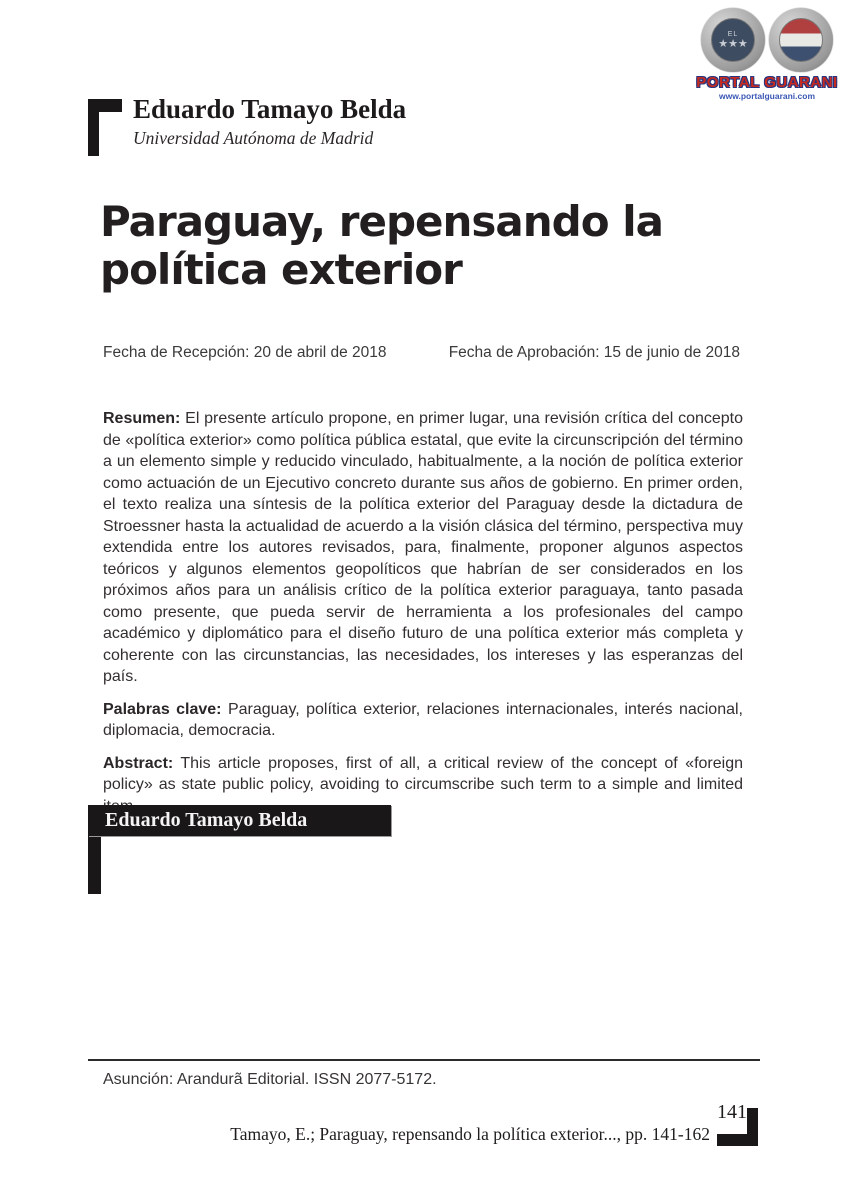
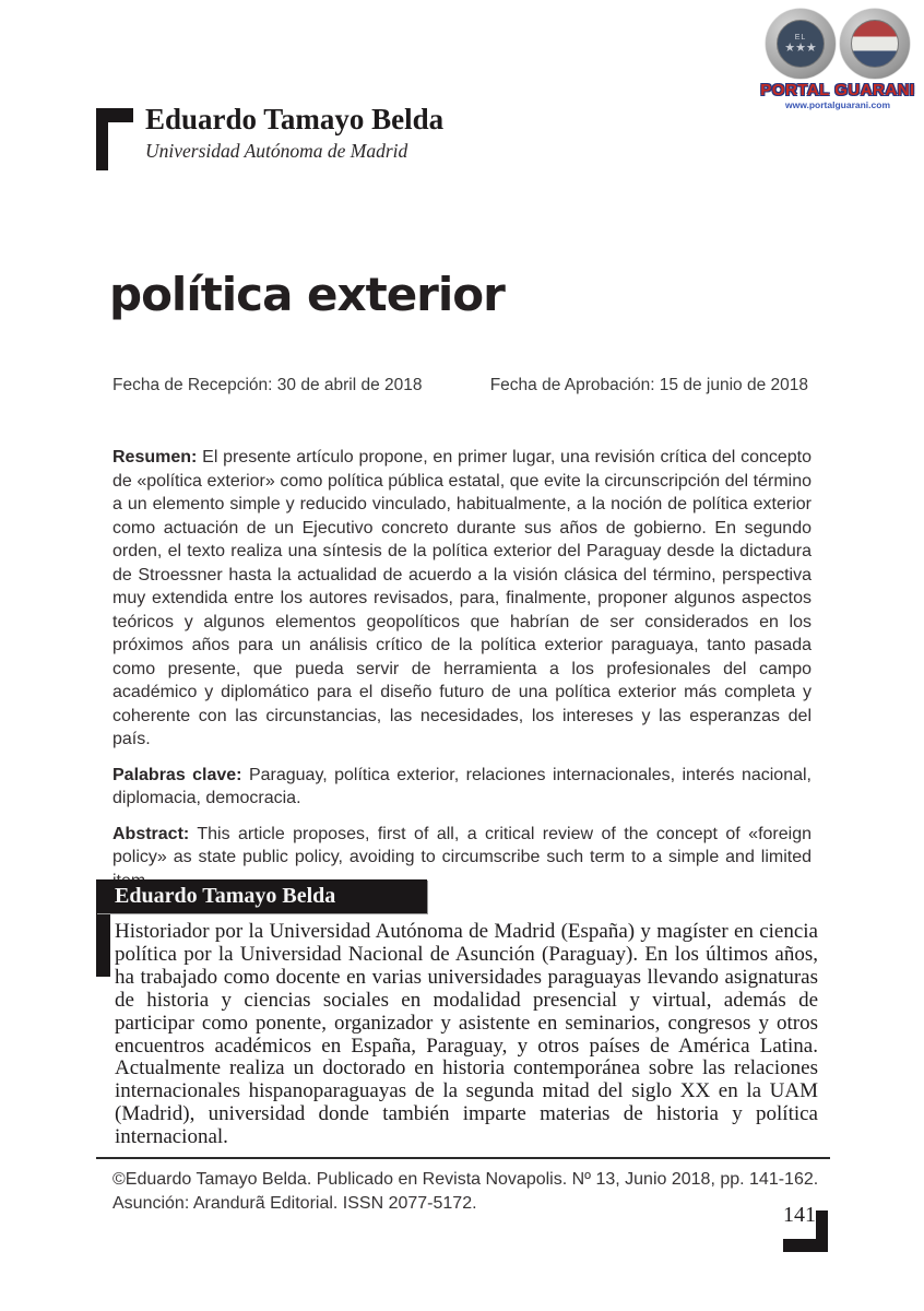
  ★★★
  PORTAL GUARANI
  www.portalguarani.com
  Eduardo Tamayo Belda
  Universidad Autónoma de Madrid
- Paraguay, repensando la
  política exterior
- Fecha de Recepción: 20 de abril de 2018
+ Fecha de Recepción: 30 de abril de 2018
  Fecha de Aprobación: 15 de junio de 2018
- Resumen: El presente artículo propone, en primer lugar, una revisión crítica del concepto de «política exterior» como política pública estatal, que evite la circunscripción del término a un elemento simple y reducido vinculado, habitualmente, a la noción de política exterior como actuación de un Ejecutivo concreto durante sus años de gobierno. En primer orden, el texto realiza una síntesis de la política exterior del Paraguay desde la dictadura de Stroessner hasta la actualidad de acuerdo a la visión clásica del término, perspectiva muy extendida entre los autores revisados, para, finalmente, proponer algunos aspectos teóricos y algunos elementos geopolíticos que habrían de ser considerados en los próximos años para un análisis crítico de la política exterior paraguaya, tanto pasada como presente, que pueda servir de herramienta a los profesionales del campo académico y diplomático para el diseño futuro de una política exterior más completa y coherente con las circunstancias, las necesidades, los intereses y las esperanzas del país.
+ Resumen: El presente artículo propone, en primer lugar, una revisión crítica del concepto de «política exterior» como política pública estatal, que evite la circunscripción del término a un elemento simple y reducido vinculado, habitualmente, a la noción de política exterior como actuación de un Ejecutivo concreto durante sus años de gobierno. En segundo orden, el texto realiza una síntesis de la política exterior del Paraguay desde la dictadura de Stroessner hasta la actualidad de acuerdo a la visión clásica del término, perspectiva muy extendida entre los autores revisados, para, finalmente, proponer algunos aspectos teóricos y algunos elementos geopolíticos que habrían de ser considerados en los próximos años para un análisis crítico de la política exterior paraguaya, tanto pasada como presente, que pueda servir de herramienta a los profesionales del campo académico y diplomático para el diseño futuro de una política exterior más completa y coherente con las circunstancias, las necesidades, los intereses y las esperanzas del país.
  Palabras clave: Paraguay, política exterior, relaciones internacionales, interés nacional, diplomacia, democracia.
  Abstract: This article proposes, first of all, a critical review of the concept of «foreign policy» as state public policy, avoiding to circumscribe such term to a simple and limited
  Eduardo Tamayo Belda
+ Historiador por la Universidad Autónoma de Madrid (España) y magíster en ciencia política por la Universidad Nacional de Asunción (Paraguay). En los últimos años, ha trabajado como docente en varias universidades paraguayas llevando asignaturas de historia y ciencias sociales en modalidad presencial y virtual, además de participar como ponente, organizador y asistente en seminarios, congresos y otros encuentros académicos en España, Paraguay, y otros países de América Latina. Actualmente realiza un doctorado en historia contemporánea sobre las relaciones internacionales hispanoparaguayas de la segunda mitad del siglo XX en la UAM (Madrid), universidad donde también imparte materias de historia y política internacional.
+ ©Eduardo Tamayo Belda. Publicado en Revista Novapolis. Nº 13, Junio 2018, pp. 141-162.
  Asunción: Arandurã Editorial. ISSN 2077-5172.
  141
- Tamayo, E.; Paraguay, repensando la política exterior..., pp. 141-162
